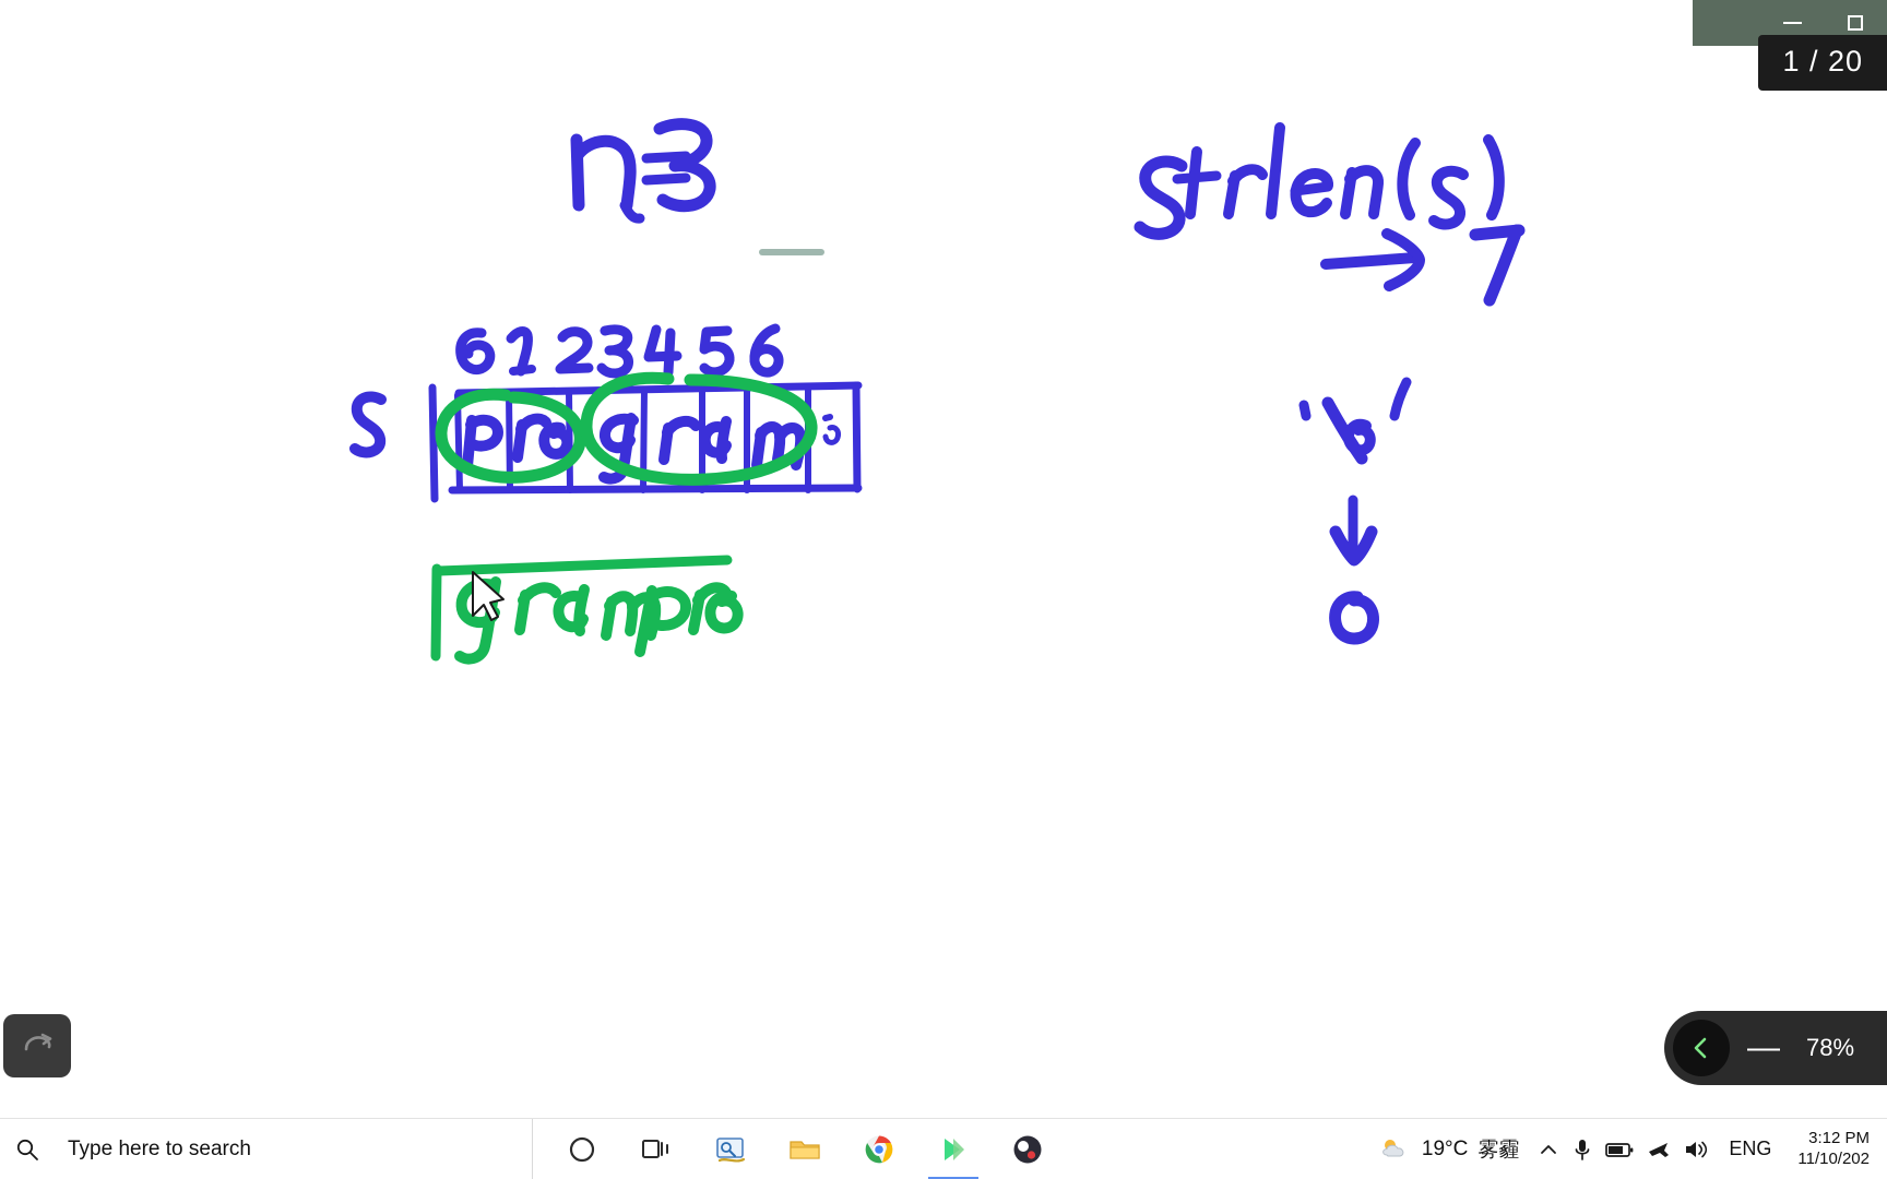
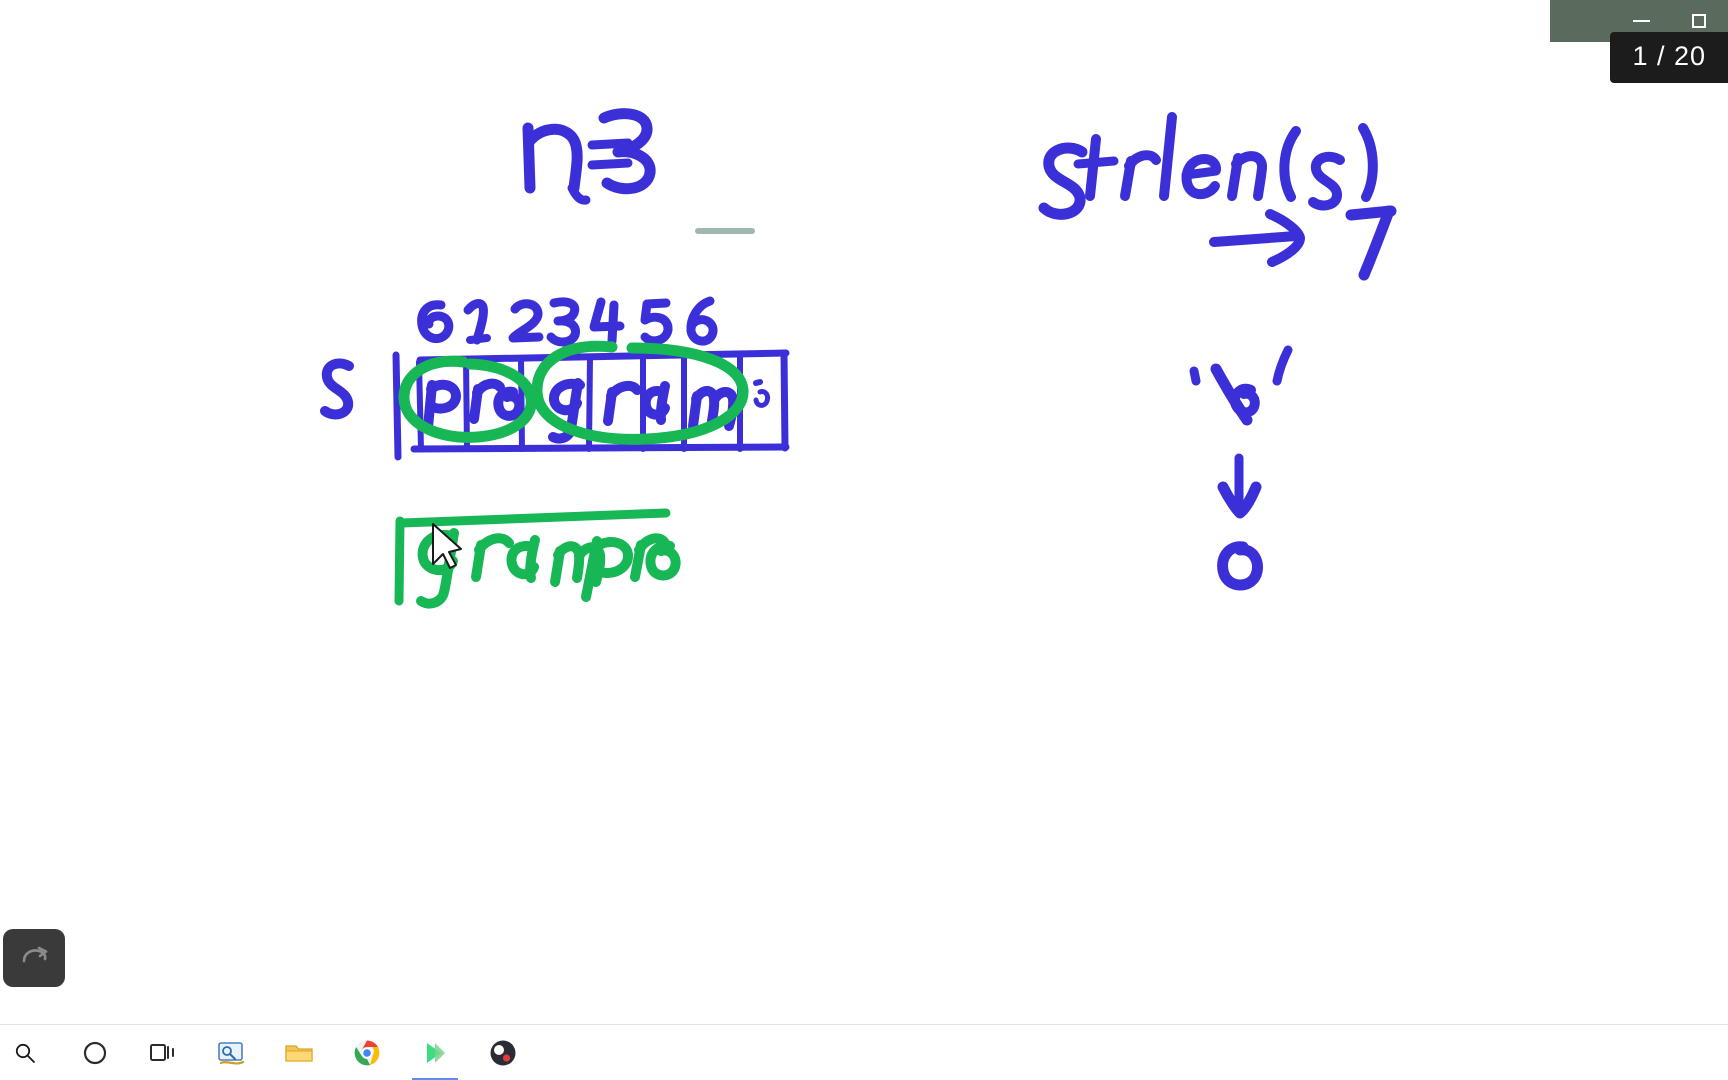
  1 / 20
- —
- 78%
- Type here to search
- 19°C
- 雾霾
- ENG
- 3:12 PM
- 11/10/202
